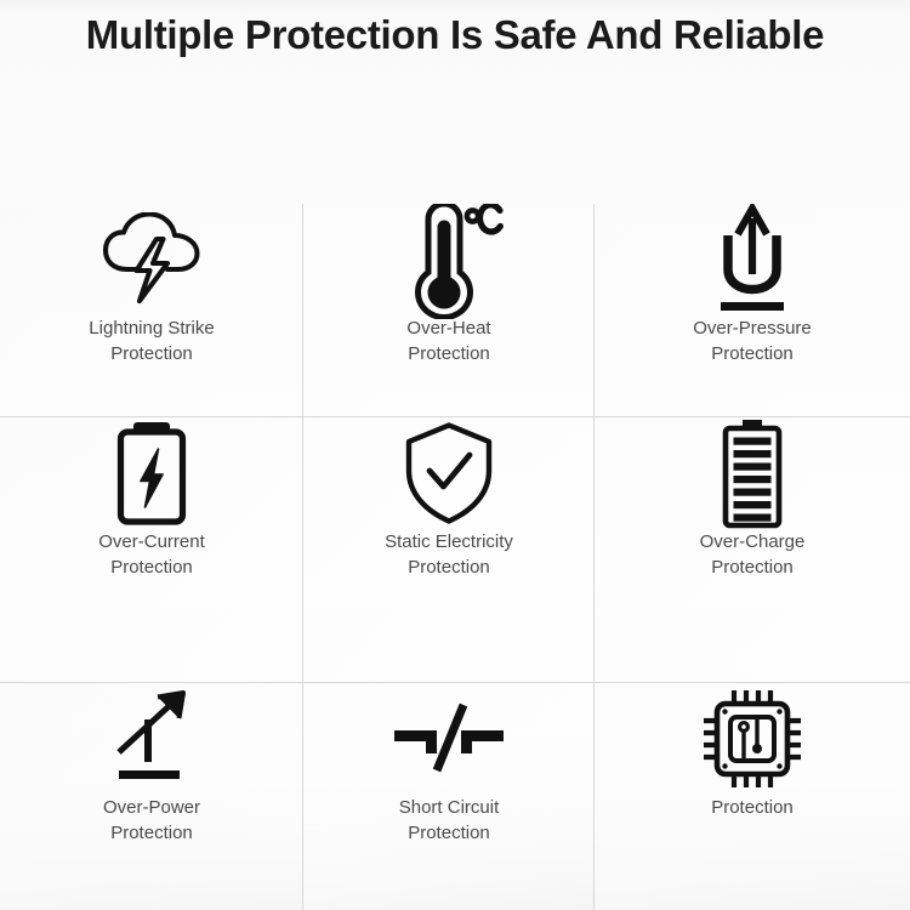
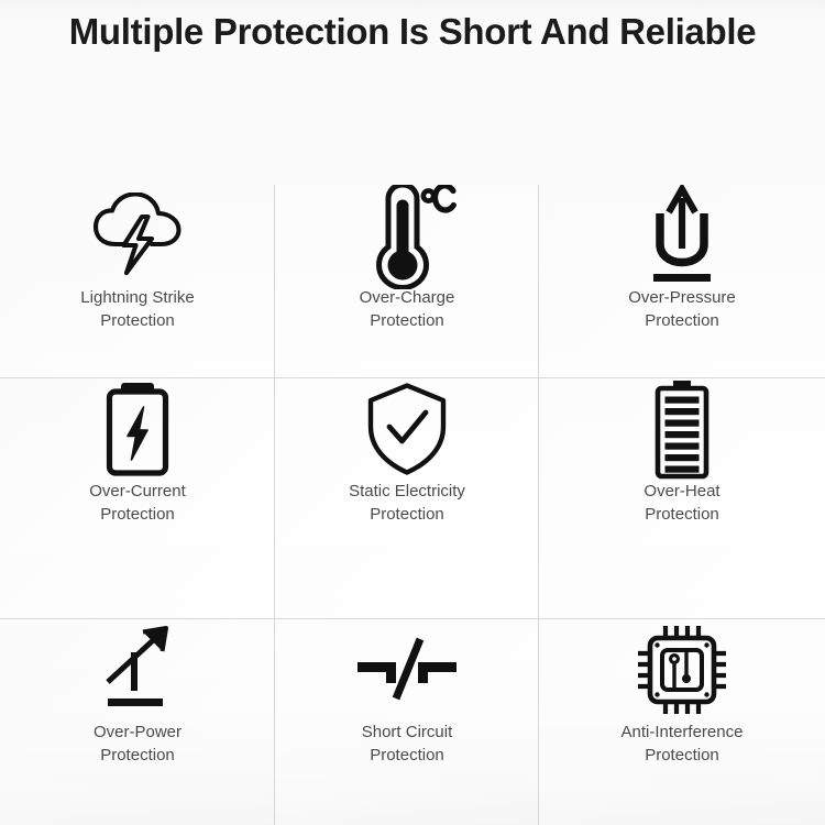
- Multiple Protection Is Safe And Reliable
+ Multiple Protection Is Short And Reliable
  Lightning Strike
  Protection
- Over-Heat
+ Over-Charge
  Protection
  Over-Pressure
  Protection
  Over-Current
  Protection
  Static Electricity
  Protection
- Over-Charge
+ Over-Heat
  Protection
  Over-Power
  Protection
  Short Circuit
  Protection
+ Anti-Interference
  Protection
